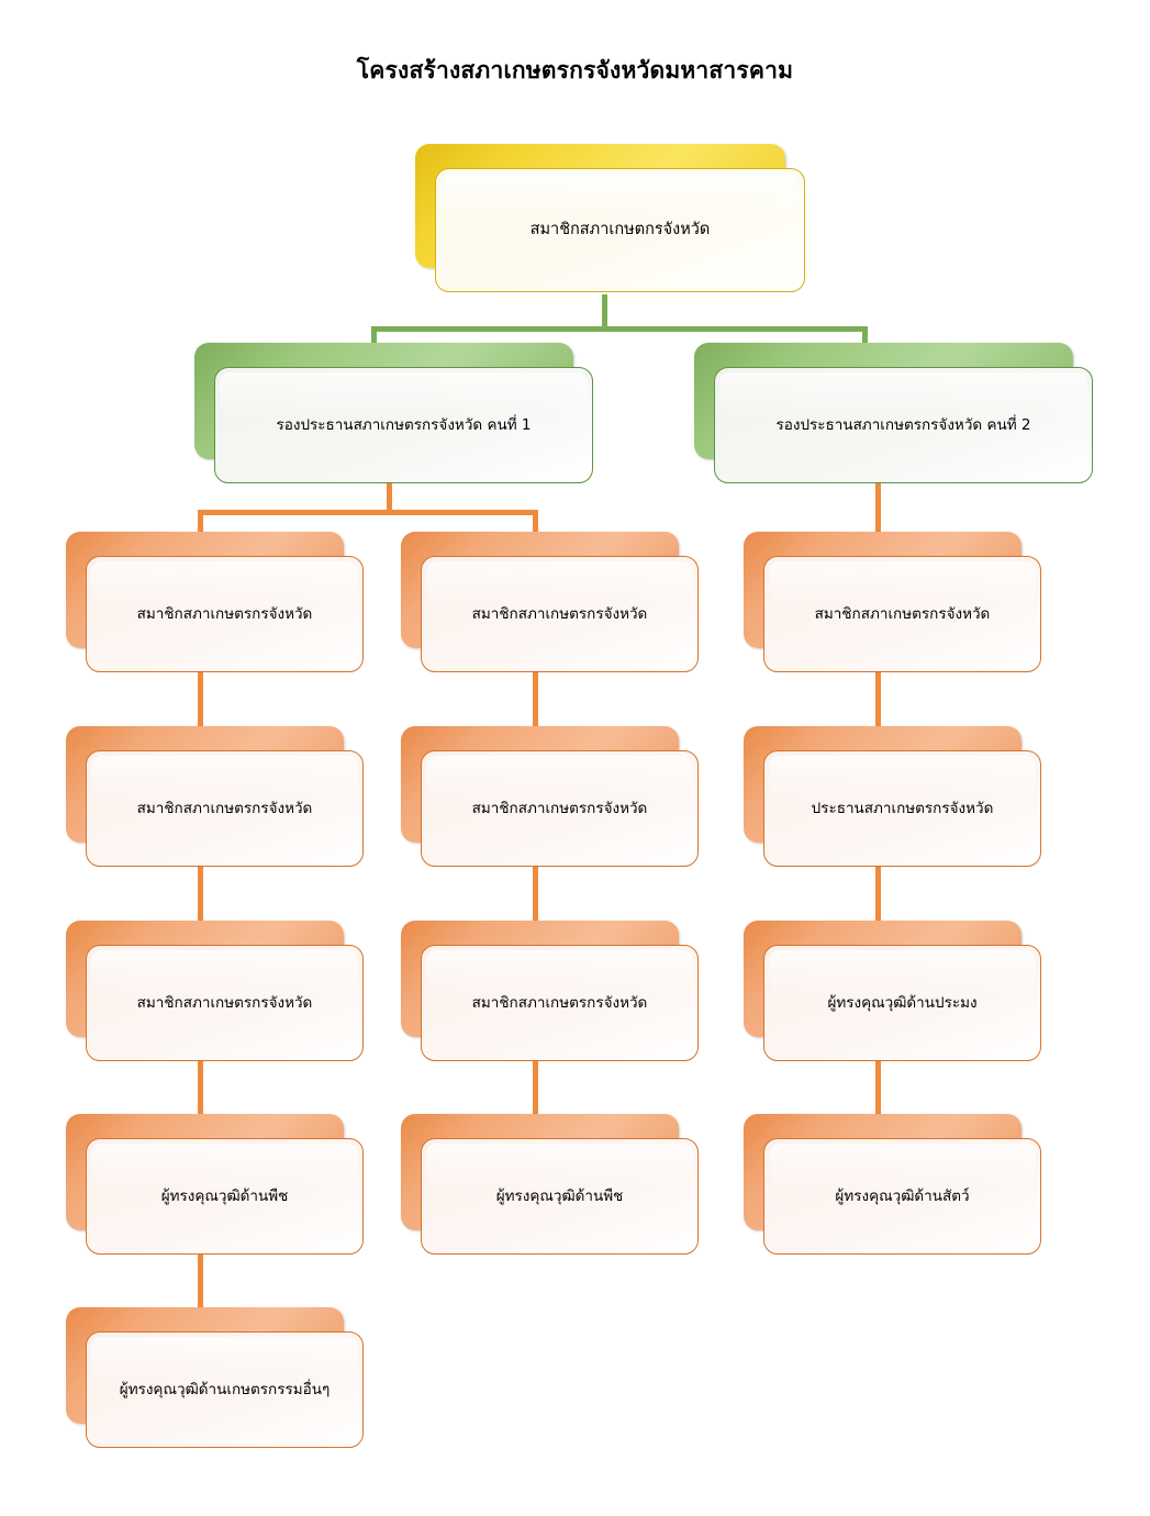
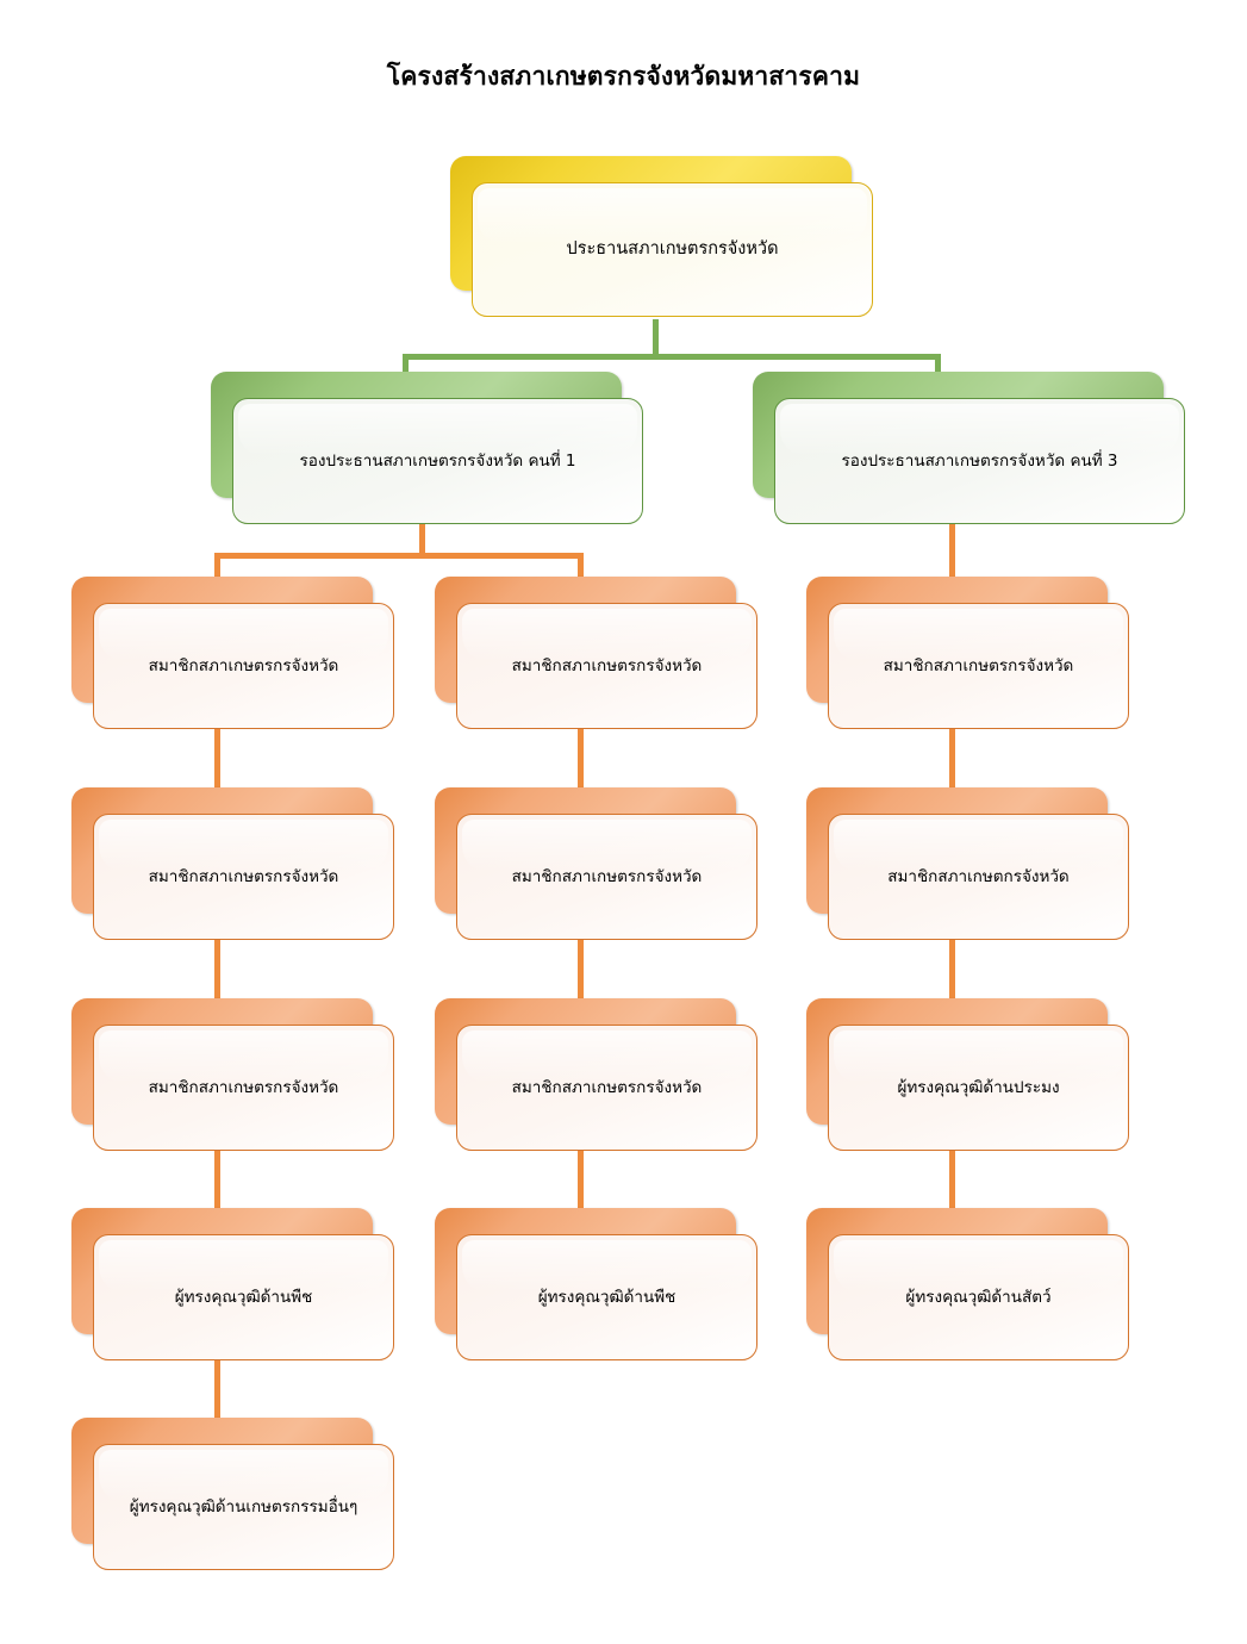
  โครงสร้างสภาเกษตรกรจังหวัดมหาสารคาม
- สมาชิกสภาเกษตกรจังหวัด
+ ประธานสภาเกษตรกรจังหวัด
  รองประธานสภาเกษตรกรจังหวัด คนที่ 1
- รองประธานสภาเกษตรกรจังหวัด คนที่ 2
+ รองประธานสภาเกษตรกรจังหวัด คนที่ 3
  สมาชิกสภาเกษตรกรจังหวัด
  สมาชิกสภาเกษตรกรจังหวัด
  สมาชิกสภาเกษตรกรจังหวัด
  ผู้ทรงคุณวุฒิด้านพืช
  ผู้ทรงคุณวุฒิด้านเกษตรกรรมอื่นๆ
  สมาชิกสภาเกษตรกรจังหวัด
  สมาชิกสภาเกษตรกรจังหวัด
  สมาชิกสภาเกษตรกรจังหวัด
  ผู้ทรงคุณวุฒิด้านพืช
  สมาชิกสภาเกษตรกรจังหวัด
- ประธานสภาเกษตรกรจังหวัด
+ สมาชิกสภาเกษตกรจังหวัด
  ผู้ทรงคุณวุฒิด้านประมง
  ผู้ทรงคุณวุฒิด้านสัตว์
